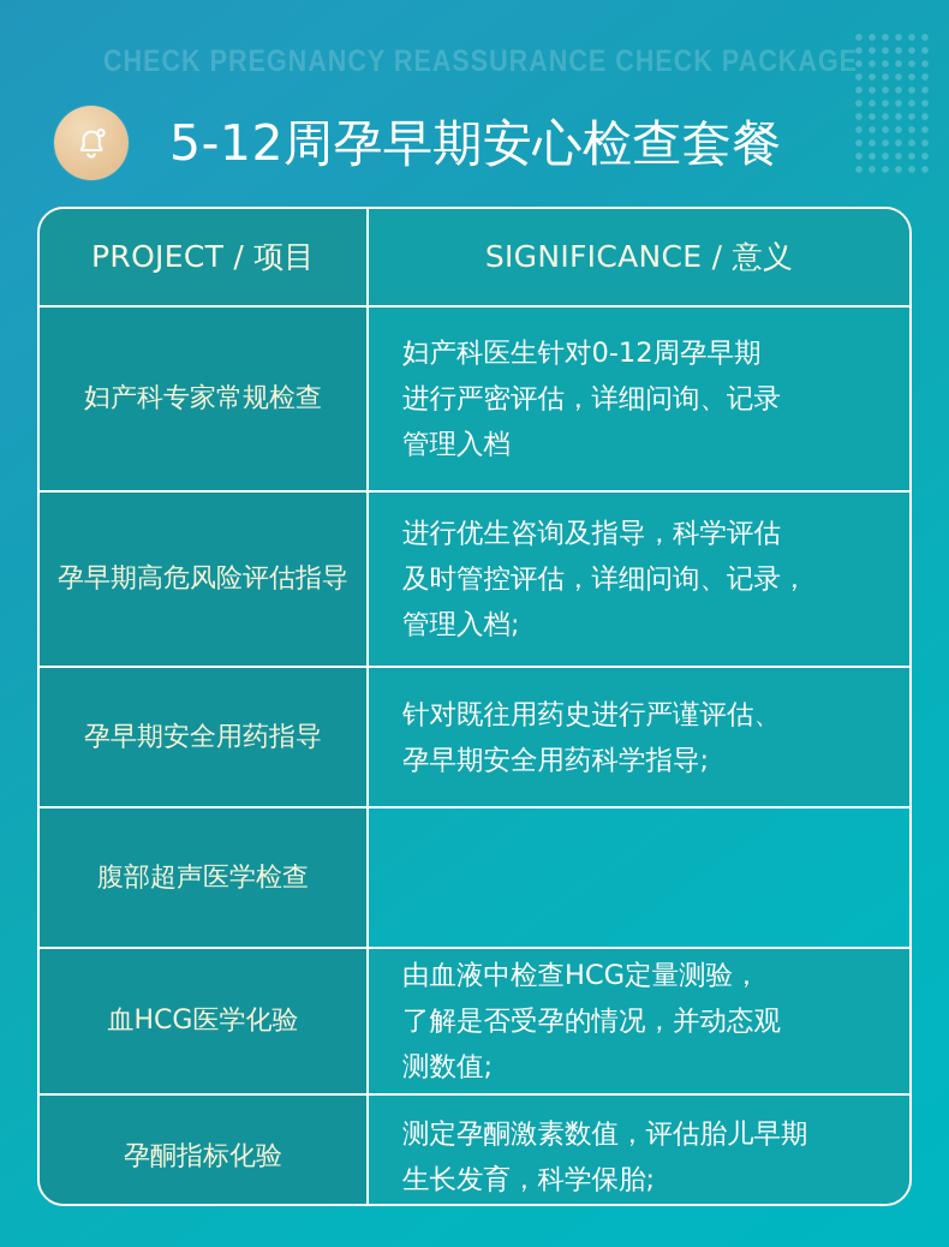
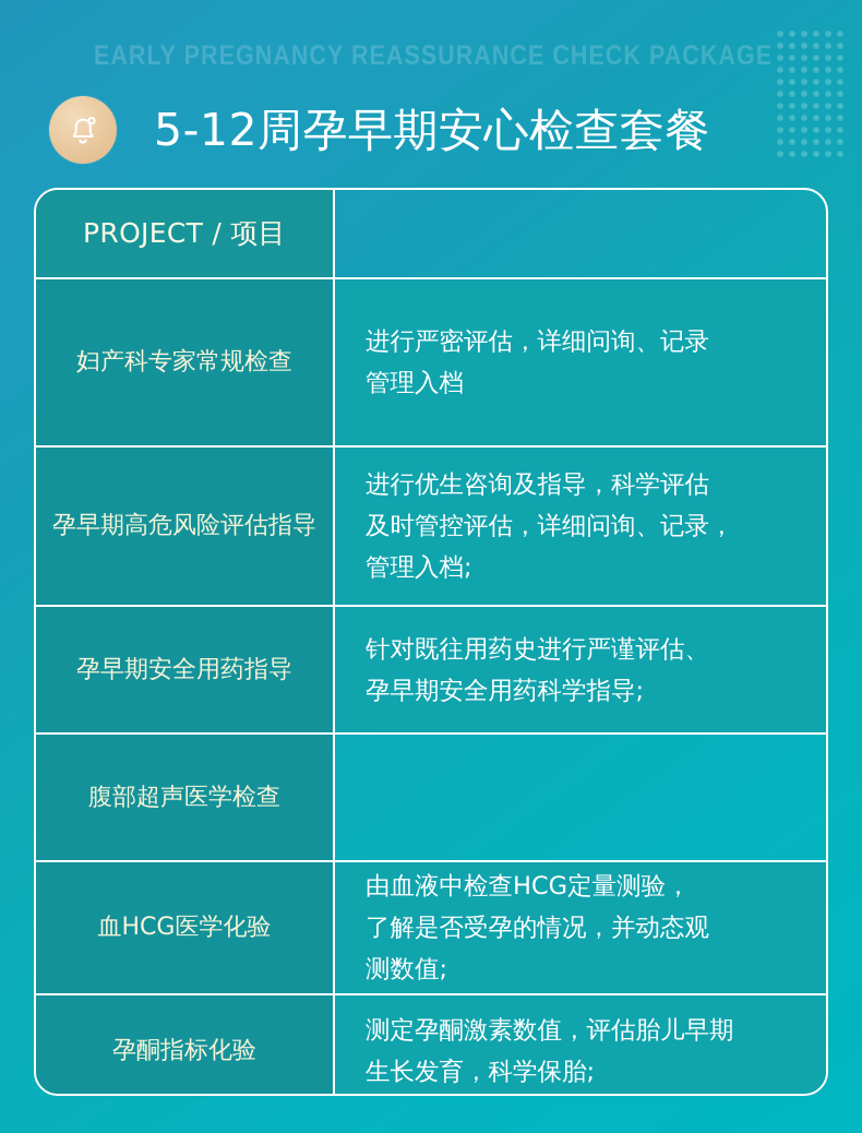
- CHECK PREGNANCY REASSURANCE CHECK PACKAGE
+ EARLY PREGNANCY REASSURANCE CHECK PACKAGE
  5-12周孕早期安心检查套餐
  PROJECT / 项目
- SIGNIFICANCE / 意义
  妇产科专家常规检查
- 妇产科医生针对0-12周孕早期
  进行严密评估，详细问询、记录
  管理入档
  孕早期高危风险评估指导
  进行优生咨询及指导，科学评估
  及时管控评估，详细问询、记录，
  管理入档;
  孕早期安全用药指导
  针对既往用药史进行严谨评估、
  孕早期安全用药科学指导;
  腹部超声医学检查
  血HCG医学化验
  由血液中检查HCG定量测验，
  了解是否受孕的情况，并动态观
  测数值;
  孕酮指标化验
  测定孕酮激素数值，评估胎儿早期
  生长发育，科学保胎;
